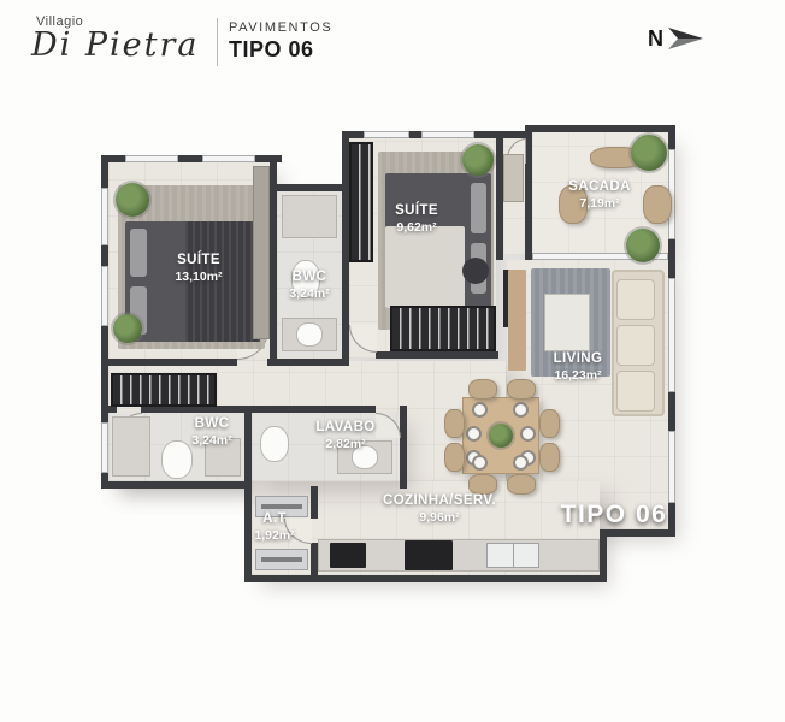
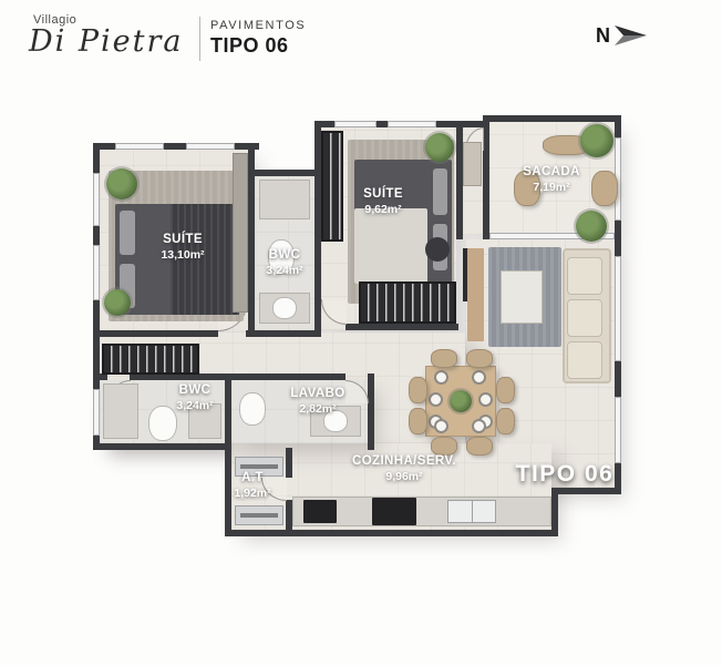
  Villagio
  Di Pietra
  PAVIMENTOS
  TIPO 06
  N
  SUÍTE
  13,10m²
  BWC
  3,24m²
  SUÍTE
  9,62m²
  SACADA
  7,19m²
- LIVING
- 16,23m²
  BWC
  3,24m²
  LAVABO
  2,82m²
  A.T
  1,92m²
  COZINHA/SERV.
  9,96m²
  TIPO 06
